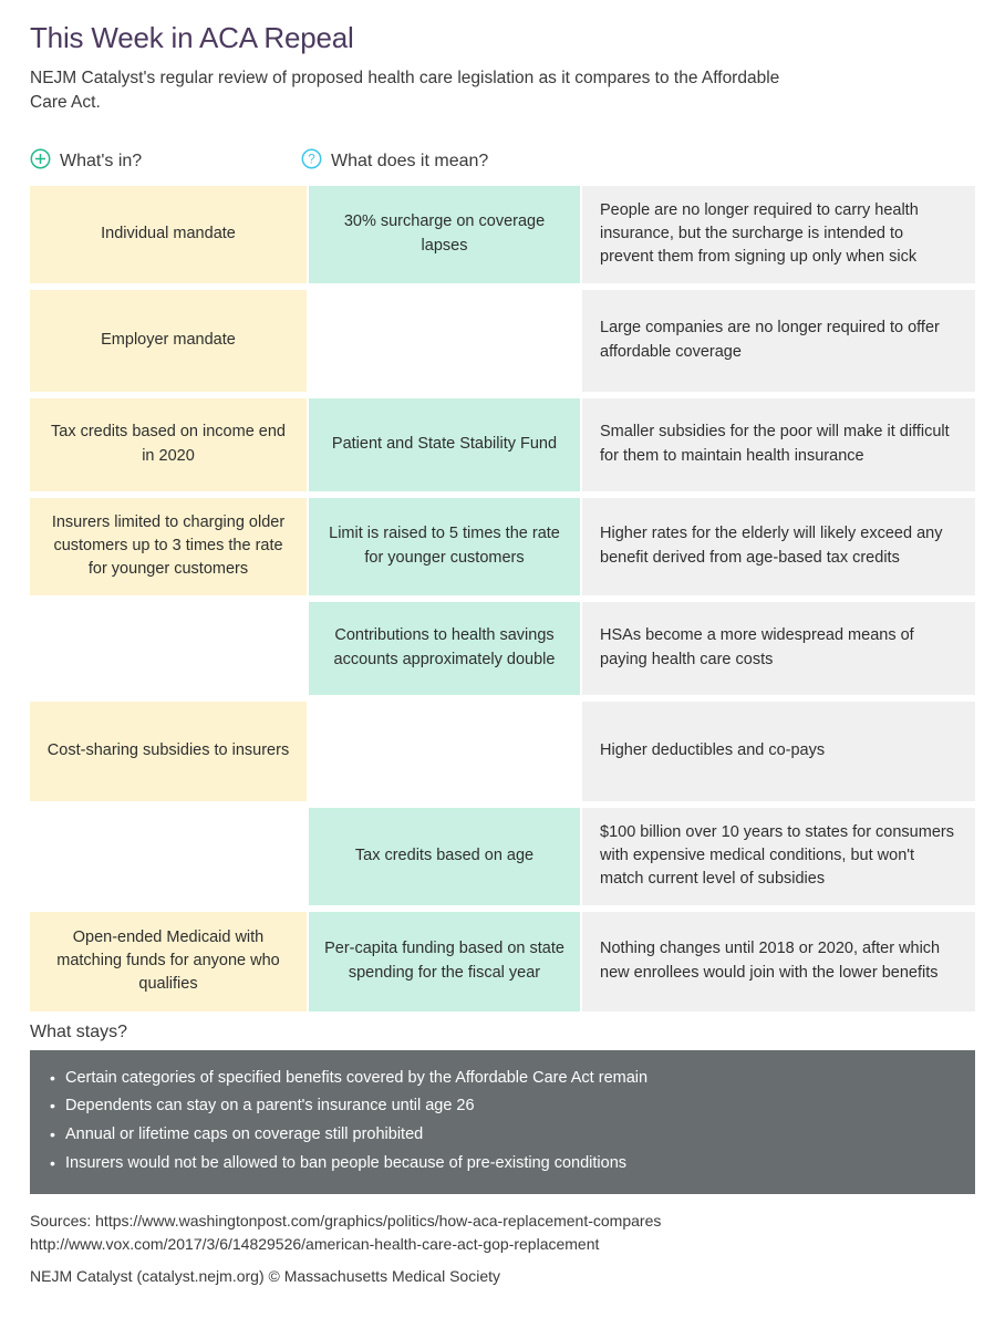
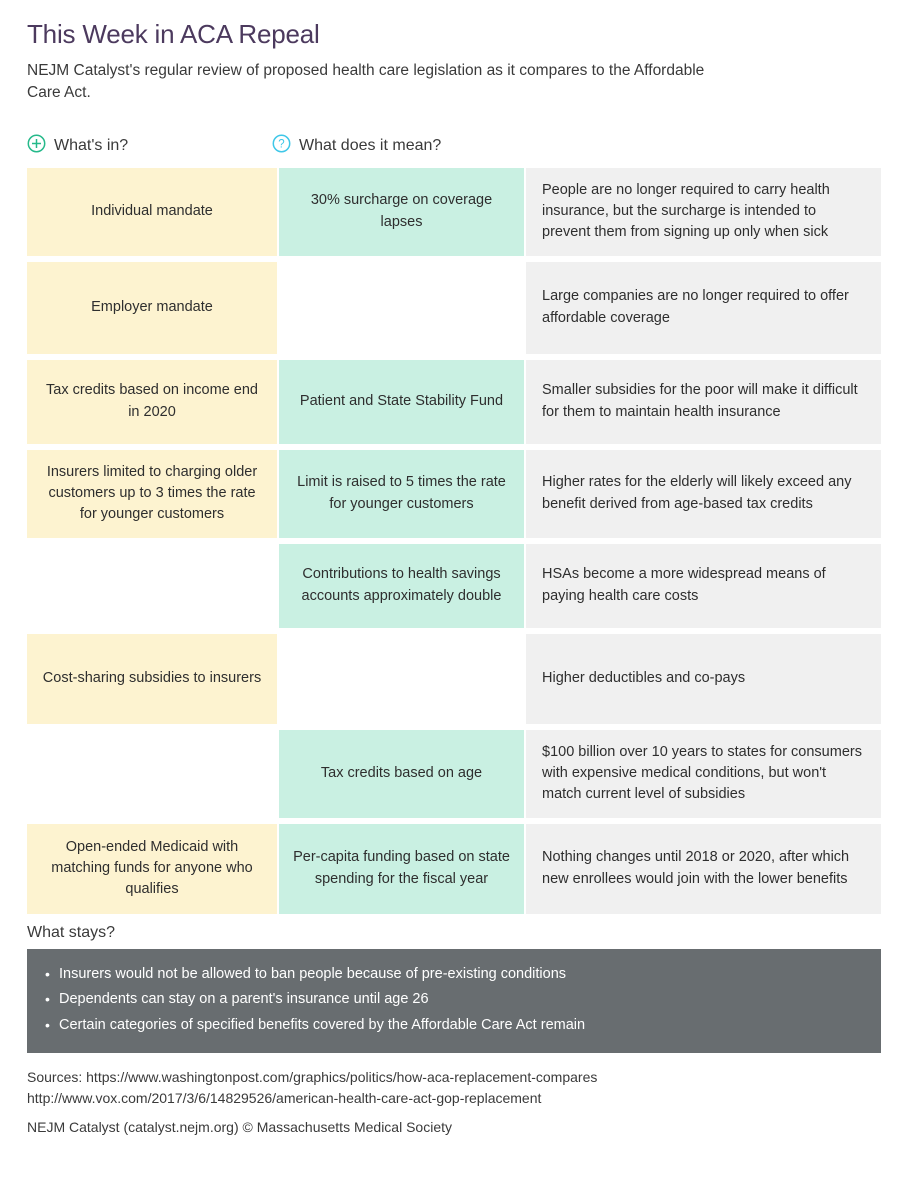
  This Week in ACA Repeal
  NEJM Catalyst's regular review of proposed health care legislation as it compares to the Affordable Care Act.
  What's in?
  ?
  What does it mean?
  Individual mandate
  30% surcharge on coverage lapses
  People are no longer required to carry health insurance, but the surcharge is intended to prevent them from signing up only when sick
  Employer mandate
  Large companies are no longer required to offer affordable coverage
  Tax credits based on income end in 2020
  Patient and State Stability Fund
  Smaller subsidies for the poor will make it difficult for them to maintain health insurance
  Insurers limited to charging older customers up to 3 times the rate for younger customers
  Limit is raised to 5 times the rate for younger customers
  Higher rates for the elderly will likely exceed any benefit derived from age-based tax credits
  Contributions to health savings accounts approximately double
  HSAs become a more widespread means of paying health care costs
  Cost-sharing subsidies to insurers
  Higher deductibles and co-pays
  Tax credits based on age
  $100 billion over 10 years to states for consumers with expensive medical conditions, but won't match current level of subsidies
  Open-ended Medicaid with matching funds for anyone who qualifies
  Per-capita funding based on state spending for the fiscal year
  Nothing changes until 2018 or 2020, after which new enrollees would join with the lower benefits
  What stays?
- Certain categories of specified benefits covered by the Affordable Care Act remain
+ Insurers would not be allowed to ban people because of pre-existing conditions
  Dependents can stay on a parent's insurance until age 26
- Annual or lifetime caps on coverage still prohibited
- Insurers would not be allowed to ban people because of pre-existing conditions
+ Certain categories of specified benefits covered by the Affordable Care Act remain
  Sources: https://www.washingtonpost.com/graphics/politics/how-aca-replacement-compares
  http://www.vox.com/2017/3/6/14829526/american-health-care-act-gop-replacement
  NEJM Catalyst (catalyst.nejm.org) © Massachusetts Medical Society
